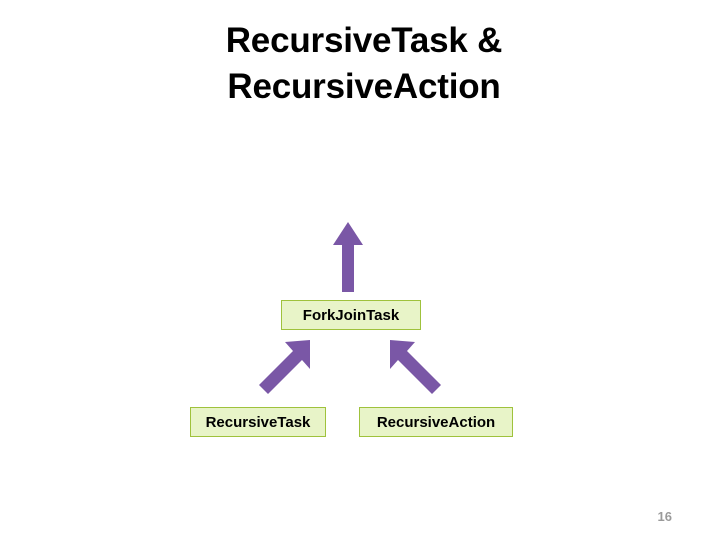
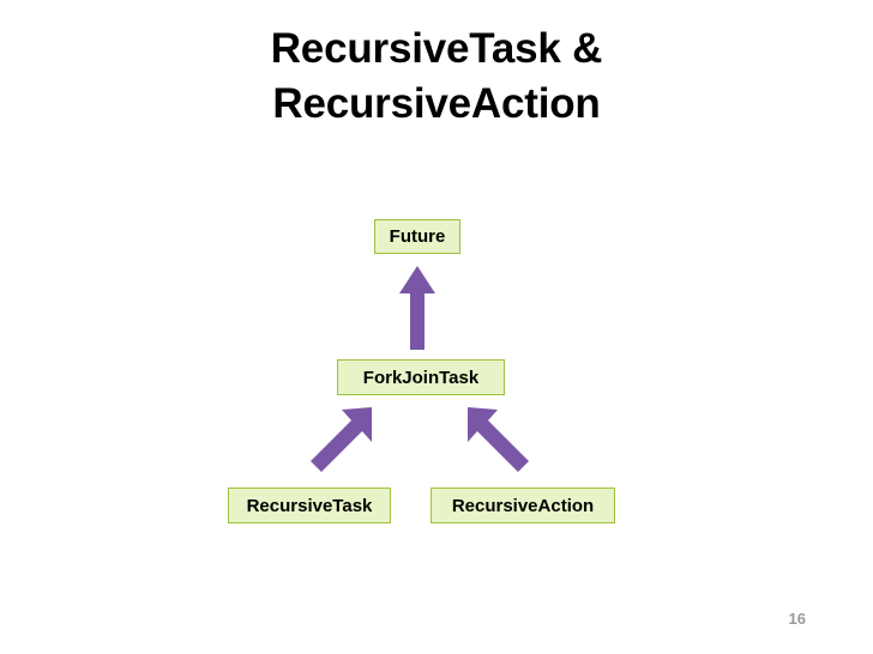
  RecursiveTask &
  RecursiveAction
+ Future
  ForkJoinTask
  RecursiveTask
  RecursiveAction
  16
